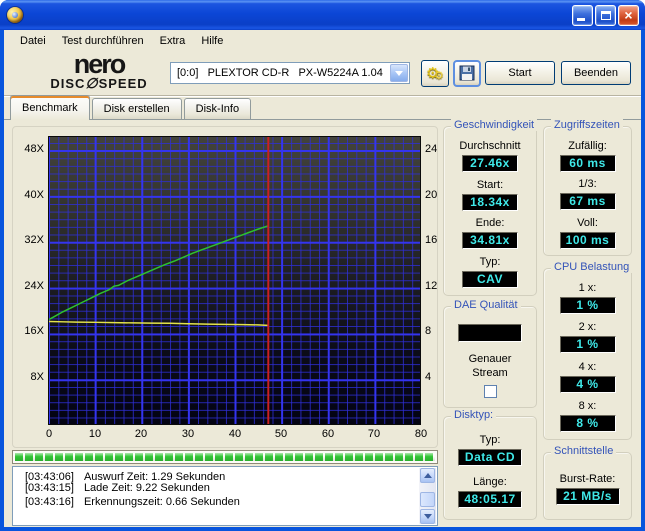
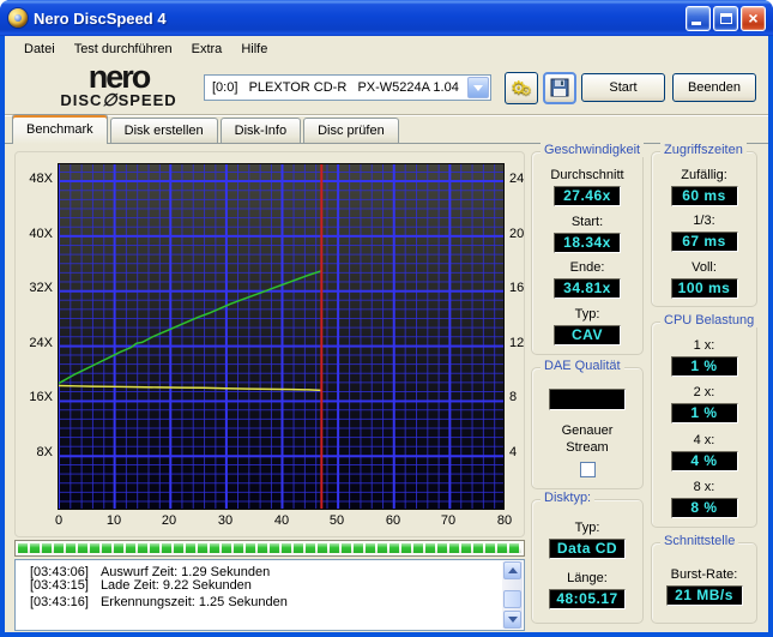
+ Nero DiscSpeed 4
  ×
  Datei
  Test durchführen
  Extra
  Hilfe
  nero
  DISC∅SPEED
  [0:0] PLEXTOR CD-R PX-W5224A 1.04
  ⚙
  ⚙
  Start
  Beenden
  Benchmark
  Disk erstellen
  Disk-Info
+ Disc prüfen
  48X
  40X
  32X
  24X
  16X
  8X
  24
  20
  16
  12
  8
  4
  0
  10
  20
  30
  40
  50
  60
  70
  80
  [03:43:06] Auswurf Zeit: 1.29 Sekunden
  [03:43:15] Lade Zeit: 9.22 Sekunden
- [03:43:16] Erkennungszeit: 0.66 Sekunden
+ [03:43:16] Erkennungszeit: 1.25 Sekunden
  Geschwindigkeit
  Durchschnitt
  27.46x
  Start:
  18.34x
  Ende:
  34.81x
  Typ:
  CAV
  Zugriffszeiten
  Zufällig:
  60 ms
  1/3:
  67 ms
  Voll:
  100 ms
  CPU Belastung
  1 x:
  1 %
  2 x:
  1 %
  4 x:
  4 %
  8 x:
  8 %
  DAE Qualität
  Genauer
  Stream
  Disktyp:
  Typ:
  Data CD
  Länge:
  48:05.17
  Schnittstelle
  Burst-Rate:
  21 MB/s
